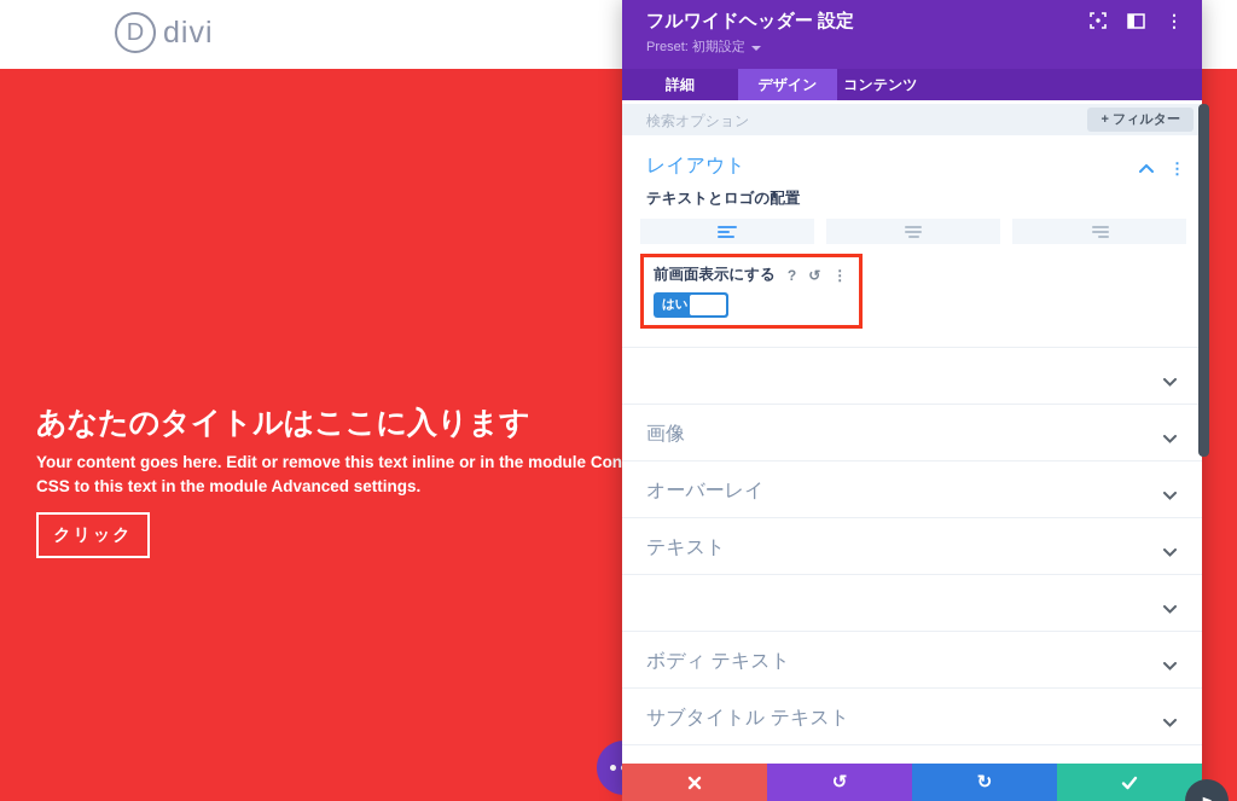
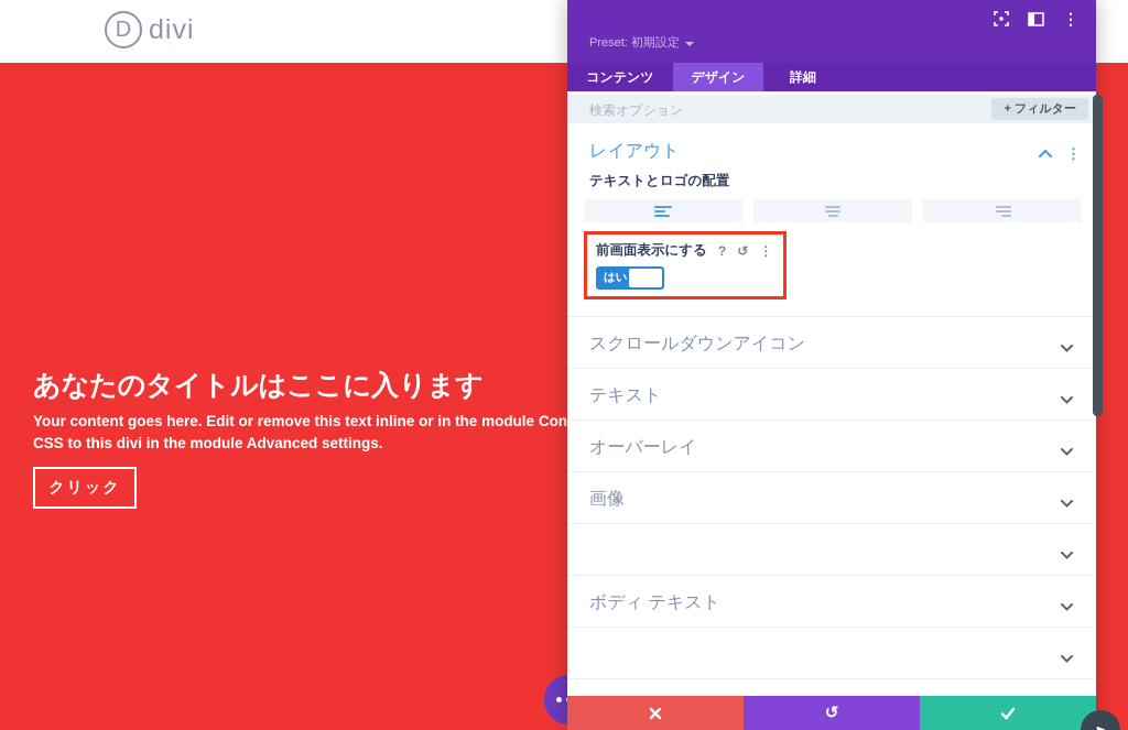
  D
  divi
  あなたのタイトルはここに入ります
  Your content goes here. Edit or remove this text inline or in the module Con
- CSS to this text in the module Advanced settings.
+ CSS to this divi in the module Advanced settings.
  クリック
- フルワイドヘッダー 設定
  Preset: 初期設定
  ⋮
- 詳細
+ コンテンツ
  デザイン
- コンテンツ
+ 詳細
  検索オプション
  + フィルター
  レイアウト
  ⋮
  テキストとロゴの配置
  前画面表示にする
  ?
  ↺
  ⋮
  はい
+ スクロールダウンアイコン
- 画像
+ テキスト
  オーバーレイ
- テキスト
+ 画像
  ボディ テキスト
- サブタイトル テキスト
  ↺
- ↻
